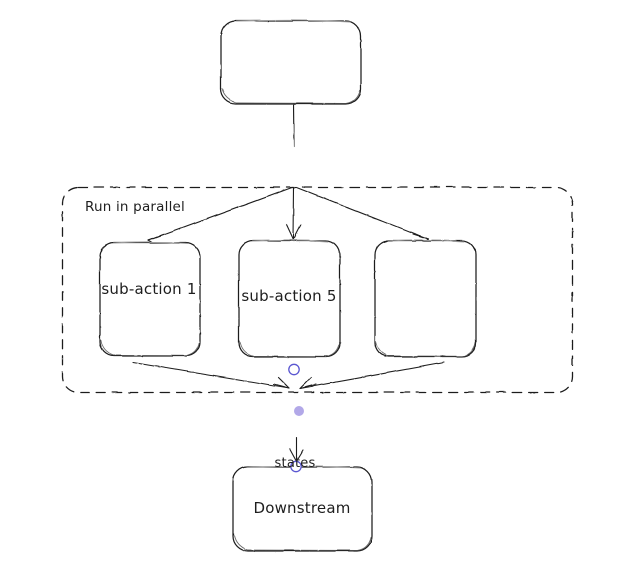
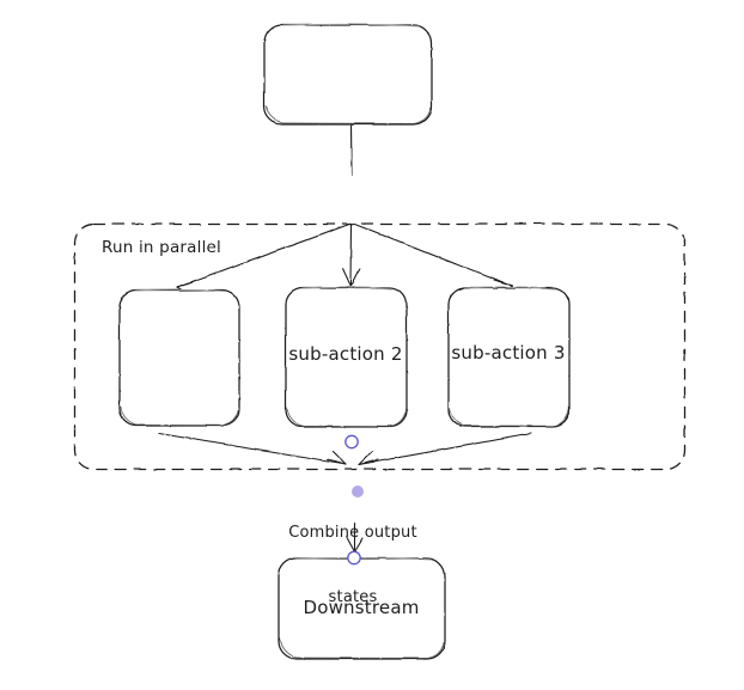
- sub-action 1
- sub-action 5
+ sub-action 2
+ sub-action 3
  Downstream
  Run in parallel
+ Combine output
  states
